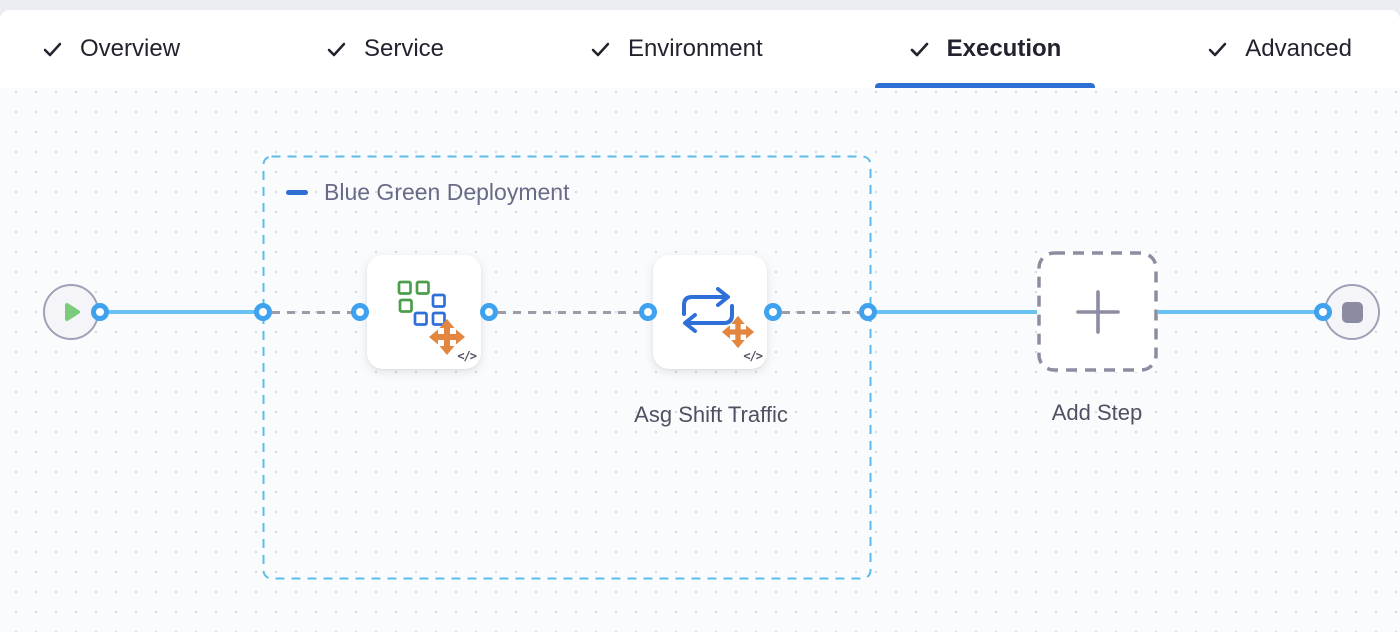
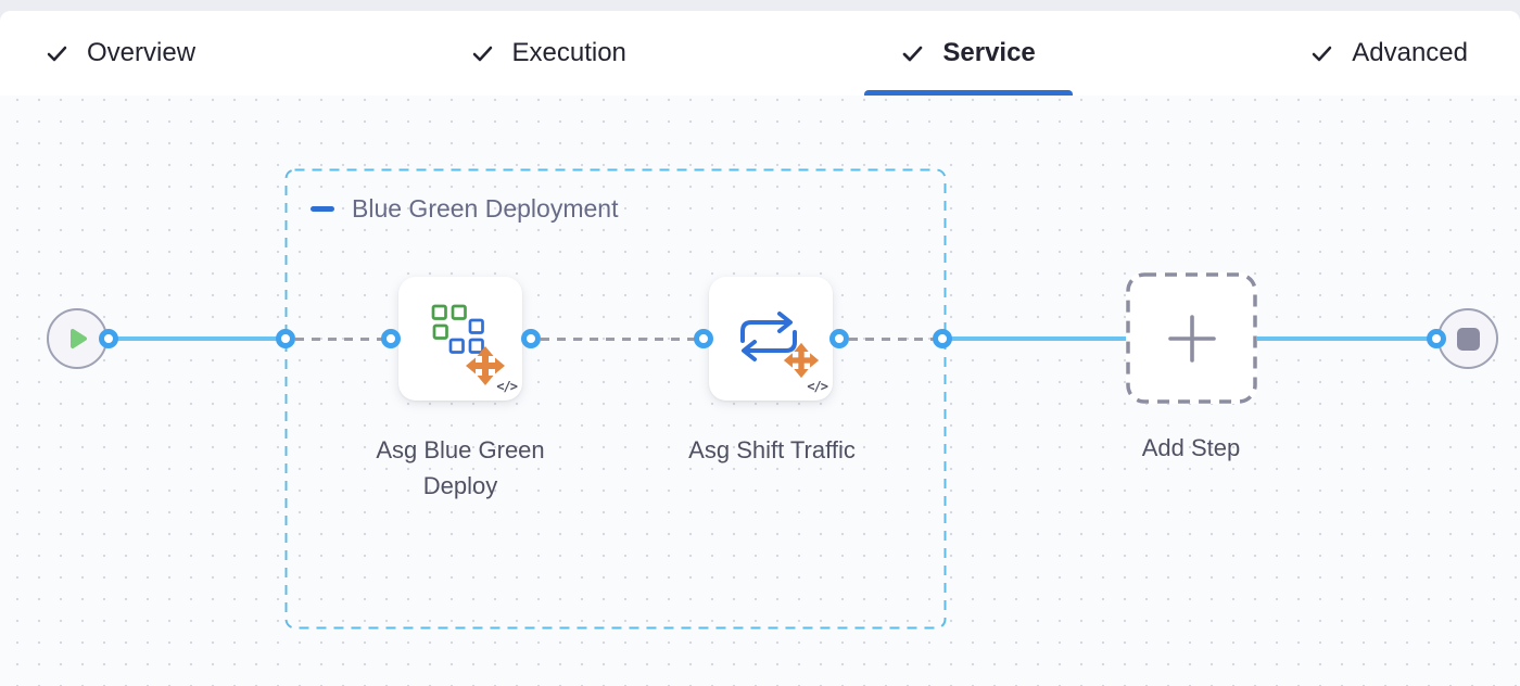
  Overview
- Service
+ Execution
- Environment
- Execution
+ Service
  Advanced
  Blue Green Deployment
  </>
  </>
+ Asg Blue Green Deploy
  Asg Shift Traffic
  Add Step
